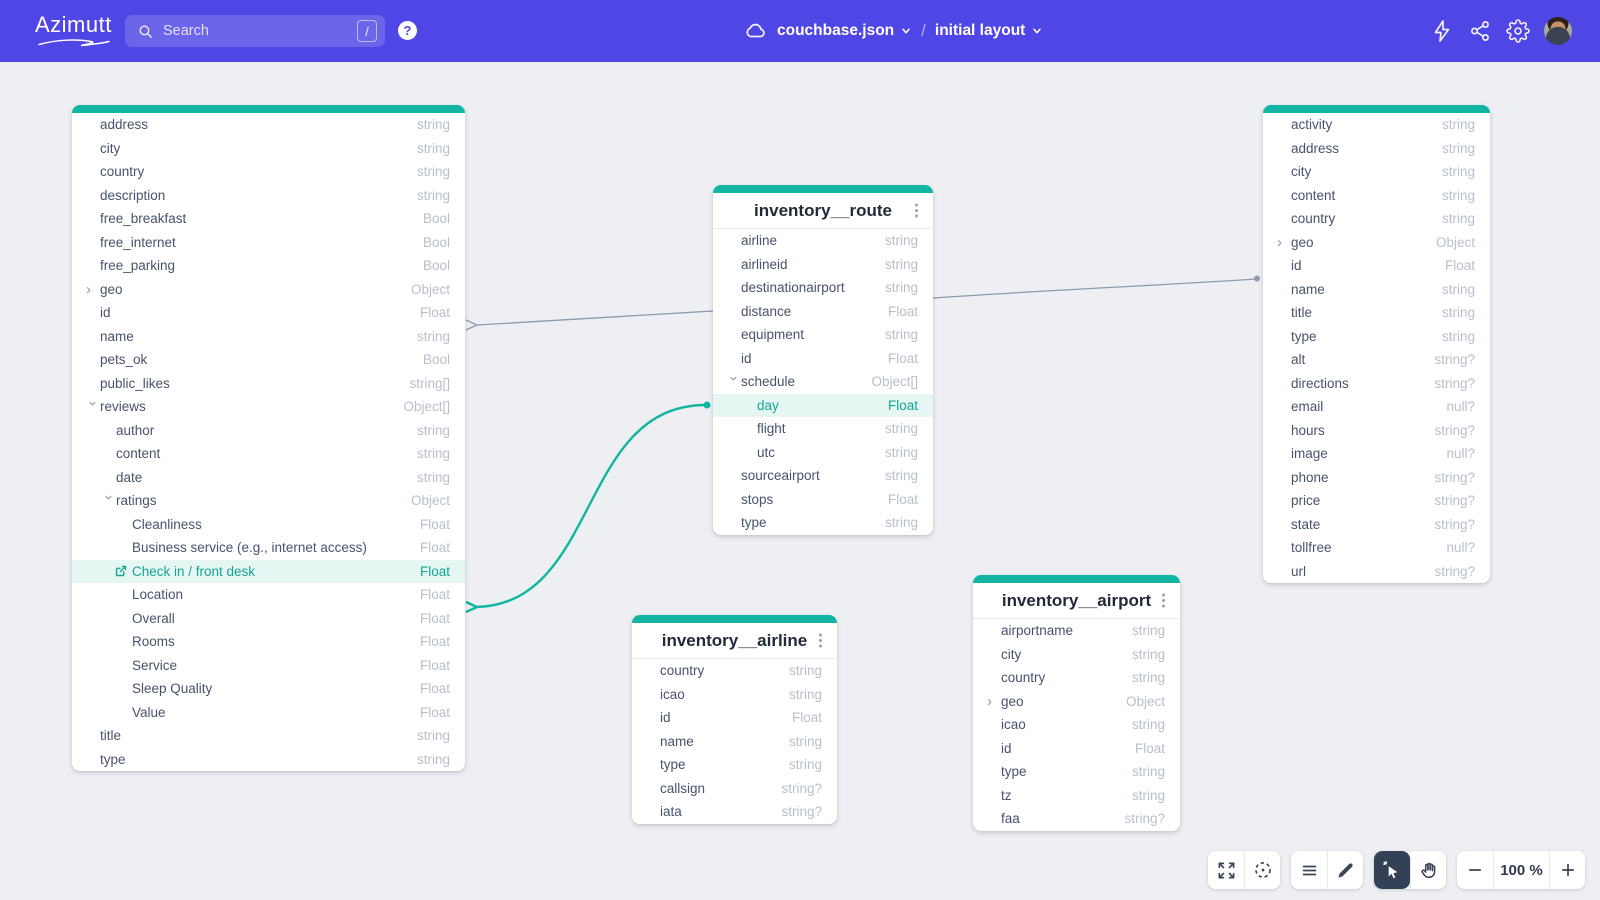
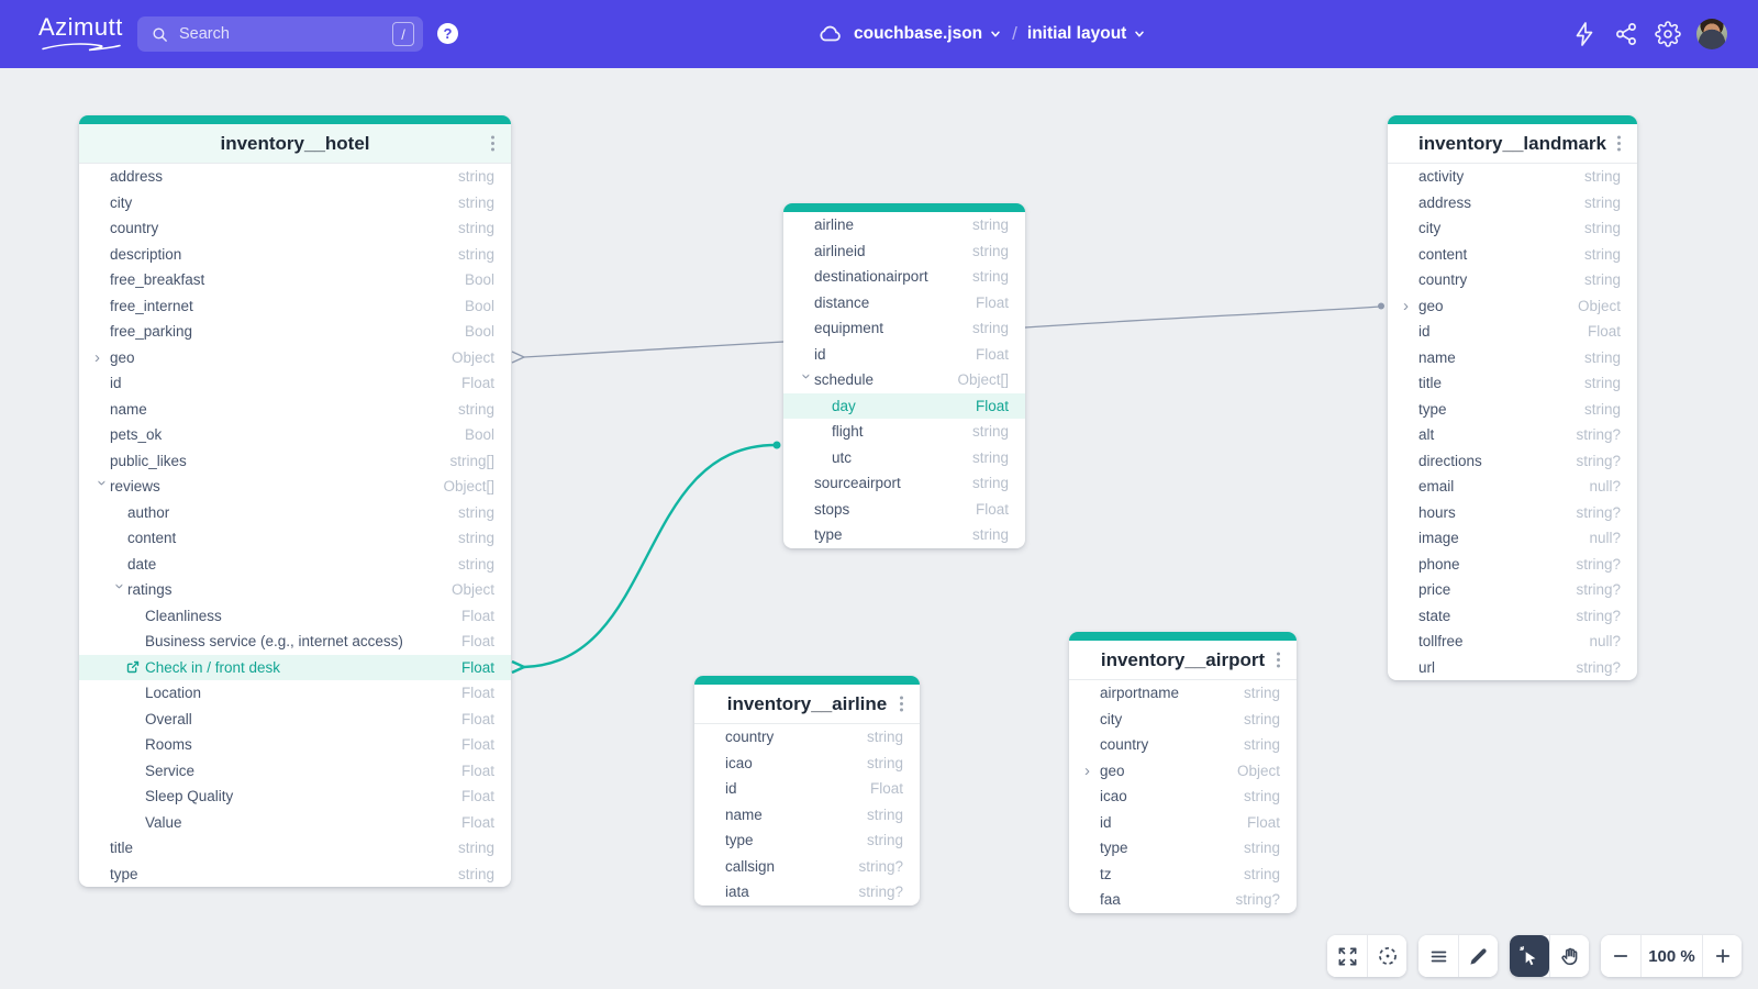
  Azimutt
  Search
  /
  ?
  couchbase.json
  /
  initial layout
+ inventory__hotel
  address
  string
  city
  string
  country
  string
  description
  string
  free_breakfast
  Bool
  free_internet
  Bool
  free_parking
  Bool
  ›
  geo
  Object
  id
  Float
  name
  string
  pets_ok
  Bool
  public_likes
  string[]
  reviews
  Object[]
  author
  string
  content
  string
  date
  string
  ratings
  Object
  Cleanliness
  Float
  Business service (e.g., internet access)
  Float
  Check in / front desk
  Float
  Location
  Float
  Overall
  Float
  Rooms
  Float
  Service
  Float
  Sleep Quality
  Float
  Value
  Float
  title
  string
  type
  string
- inventory__route
  airline
  string
  airlineid
  string
  destinationairport
  string
  distance
  Float
  equipment
  string
  id
  Float
  schedule
  Object[]
  day
  Float
  flight
  string
  utc
  string
  sourceairport
  string
  stops
  Float
  type
  string
+ inventory__landmark
  activity
  string
  address
  string
  city
  string
  content
  string
  country
  string
  ›
  geo
  Object
  id
  Float
  name
  string
  title
  string
  type
  string
  alt
  string?
  directions
  string?
  email
  null?
  hours
  string?
  image
  null?
  phone
  string?
  price
  string?
  state
  string?
  tollfree
  null?
  url
  string?
  inventory__airline
  country
  string
  icao
  string
  id
  Float
  name
  string
  type
  string
  callsign
  string?
  iata
  string?
  inventory__airport
  airportname
  string
  city
  string
  country
  string
  ›
  geo
  Object
  icao
  string
  id
  Float
  type
  string
  tz
  string
  faa
  string?
  100 %
